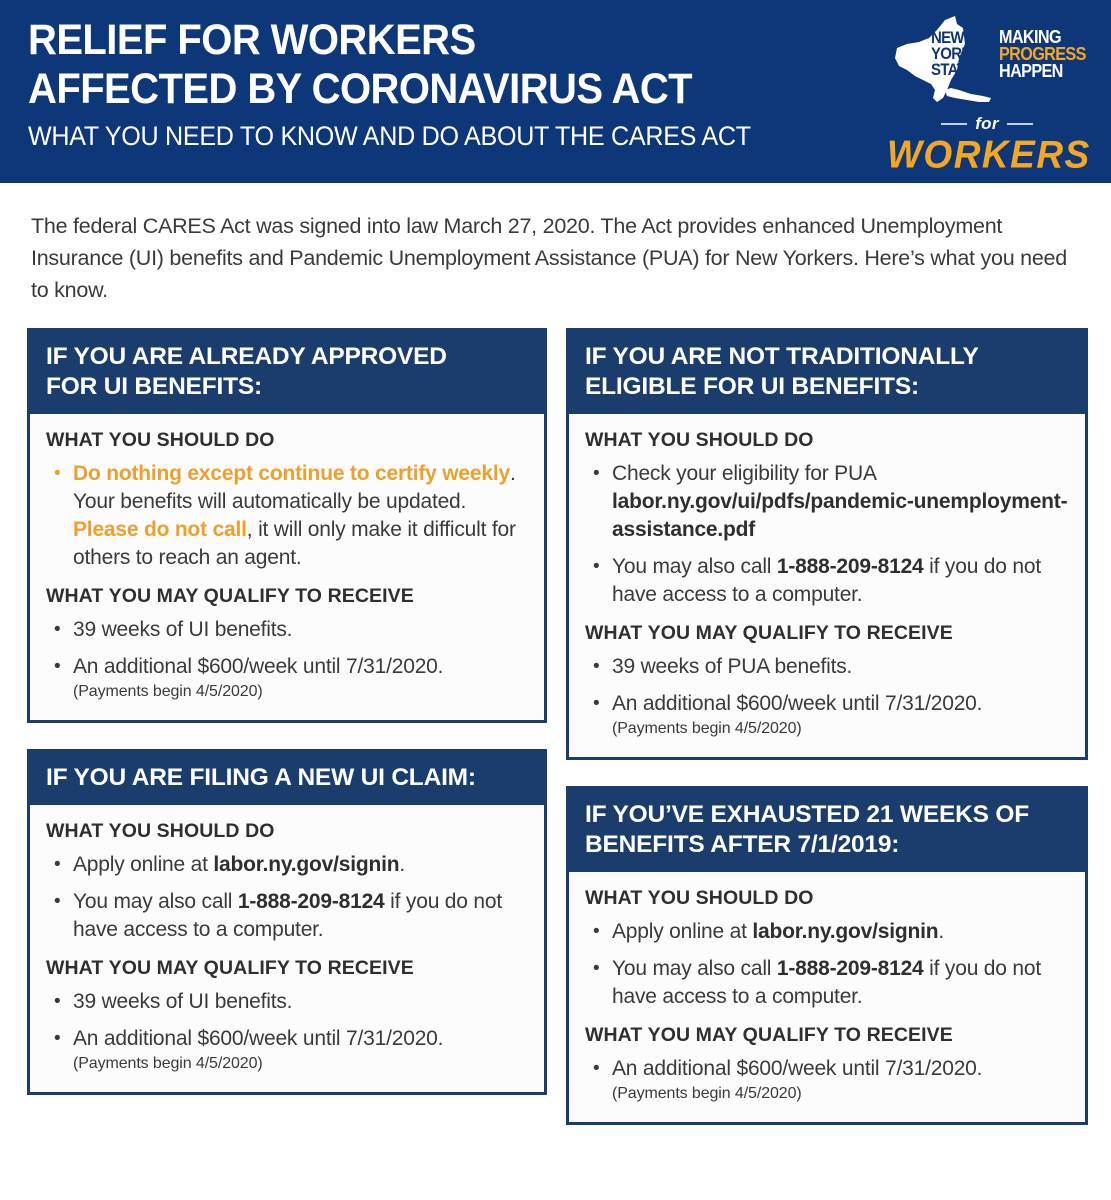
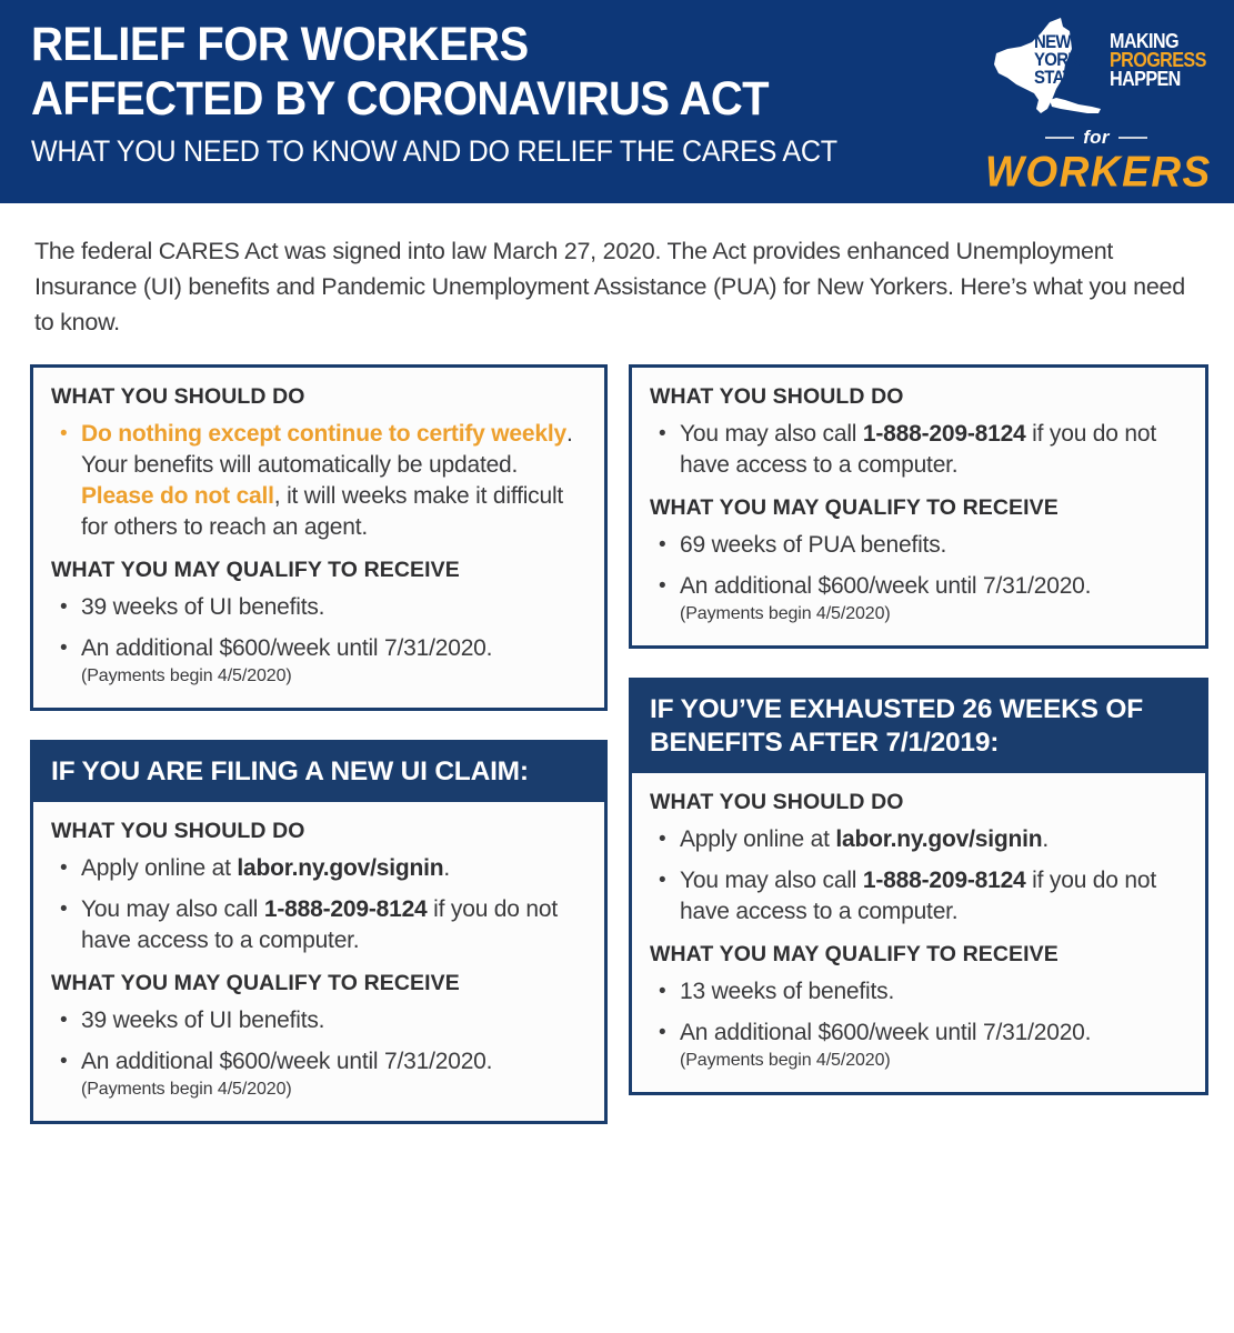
  RELIEF FOR WORKERS
  AFFECTED BY CORONAVIRUS ACT
- WHAT YOU NEED TO KNOW AND DO ABOUT THE CARES ACT
+ WHAT YOU NEED TO KNOW AND DO RELIEF THE CARES ACT
  NEW
  YORK
  STATE
  MAKING
  PROGRESS
  HAPPEN
  for
  WORKERS
  The federal CARES Act was signed into law March 27, 2020. The Act provides enhanced Unemployment Insurance (UI) benefits and Pandemic Unemployment Assistance (PUA) for New Yorkers. Here’s what you need to know.
- IF YOU ARE ALREADY APPROVED
- FOR UI BENEFITS:
  WHAT YOU SHOULD DO
- Do nothing except continue to certify weekly. Your benefits will automatically be updated. Please do not call, it will only make it difficult for others to reach an agent.
+ Do nothing except continue to certify weekly. Your benefits will automatically be updated. Please do not call, it will weeks make it difficult for others to reach an agent.
  WHAT YOU MAY QUALIFY TO RECEIVE
  39 weeks of UI benefits.
  An additional $600/week until 7/31/2020.
  (Payments begin 4/5/2020)
  IF YOU ARE FILING A NEW UI CLAIM:
  WHAT YOU SHOULD DO
  Apply online at labor.ny.gov/signin.
  You may also call 1-888-209-8124 if you do not have access to a computer.
  WHAT YOU MAY QUALIFY TO RECEIVE
  39 weeks of UI benefits.
  An additional $600/week until 7/31/2020.
  (Payments begin 4/5/2020)
- IF YOU ARE NOT TRADITIONALLY
- ELIGIBLE FOR UI BENEFITS:
  WHAT YOU SHOULD DO
- Check your eligibility for PUA labor.ny.gov/ui/pdfs/pandemic-unemployment-assistance.pdf
  You may also call 1-888-209-8124 if you do not have access to a computer.
  WHAT YOU MAY QUALIFY TO RECEIVE
- 39 weeks of PUA benefits.
+ 69 weeks of PUA benefits.
  An additional $600/week until 7/31/2020.
  (Payments begin 4/5/2020)
- IF YOU’VE EXHAUSTED 21 WEEKS OF
+ IF YOU’VE EXHAUSTED 26 WEEKS OF
  BENEFITS AFTER 7/1/2019:
  WHAT YOU SHOULD DO
  Apply online at labor.ny.gov/signin.
  You may also call 1-888-209-8124 if you do not have access to a computer.
  WHAT YOU MAY QUALIFY TO RECEIVE
+ 13 weeks of benefits.
  An additional $600/week until 7/31/2020.
  (Payments begin 4/5/2020)
